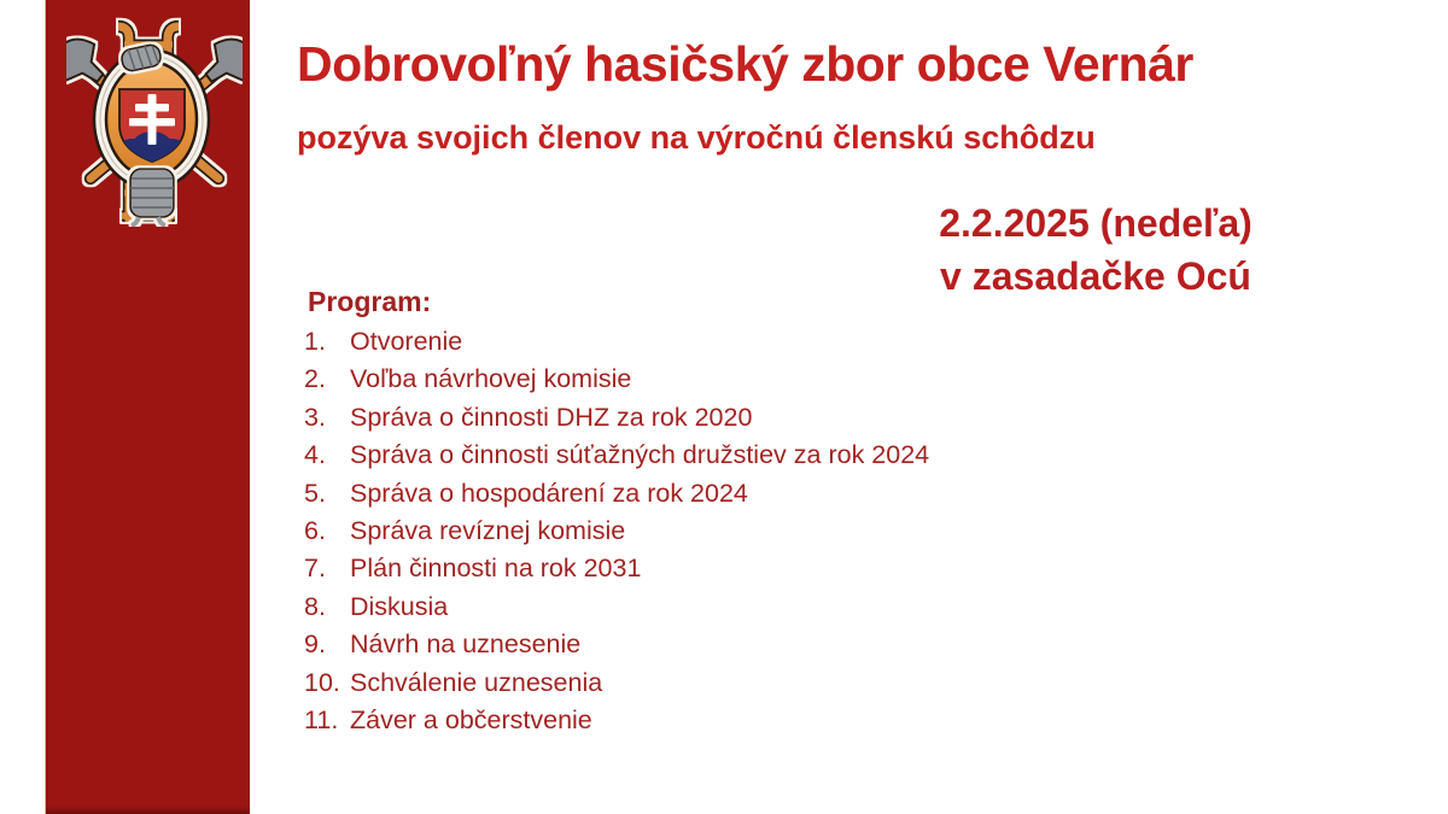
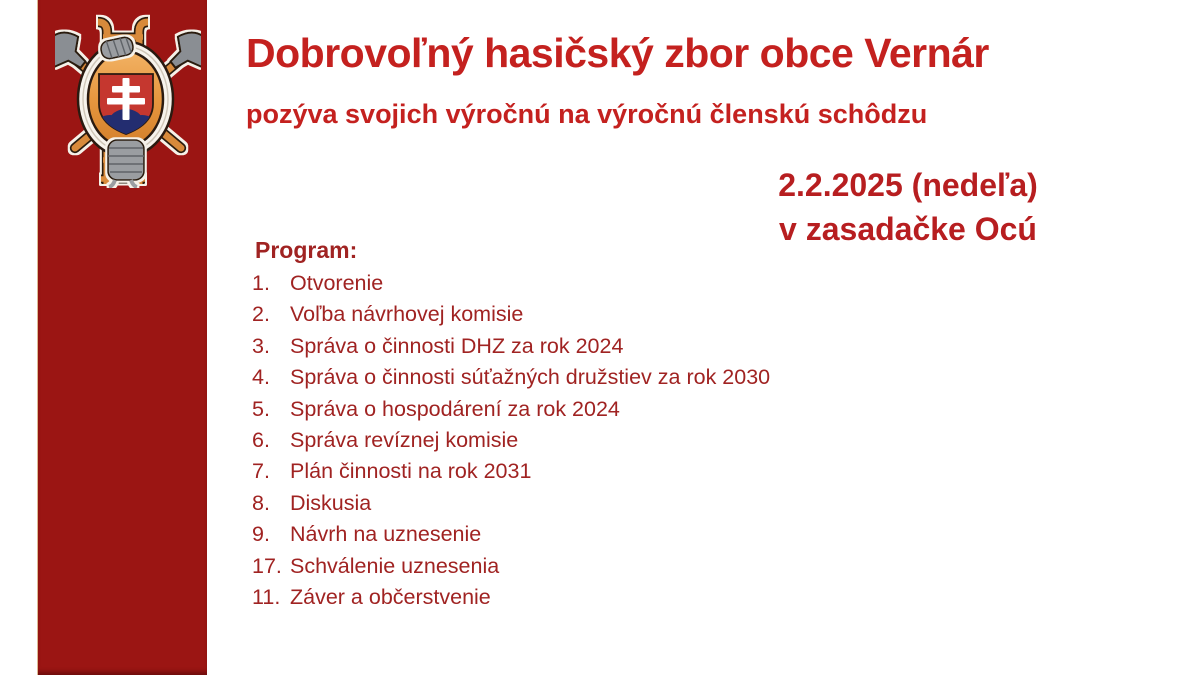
  Dobrovoľný hasičský zbor obce Vernár
- pozýva svojich členov na výročnú členskú schôdzu
+ pozýva svojich výročnú na výročnú členskú schôdzu
  2.2.2025 (nedeľa)
  v zasadačke Ocú
  Program:
  1.
  Otvorenie
  2.
  Voľba návrhovej komisie
  3.
- Správa o činnosti DHZ za rok 2020
+ Správa o činnosti DHZ za rok 2024
  4.
- Správa o činnosti súťažných družstiev za rok 2024
+ Správa o činnosti súťažných družstiev za rok 2030
  5.
  Správa o hospodárení za rok 2024
  6.
  Správa revíznej komisie
  7.
  Plán činnosti na rok 2031
  8.
  Diskusia
  9.
  Návrh na uznesenie
- 10.
+ 17.
  Schválenie uznesenia
  11.
  Záver a občerstvenie
